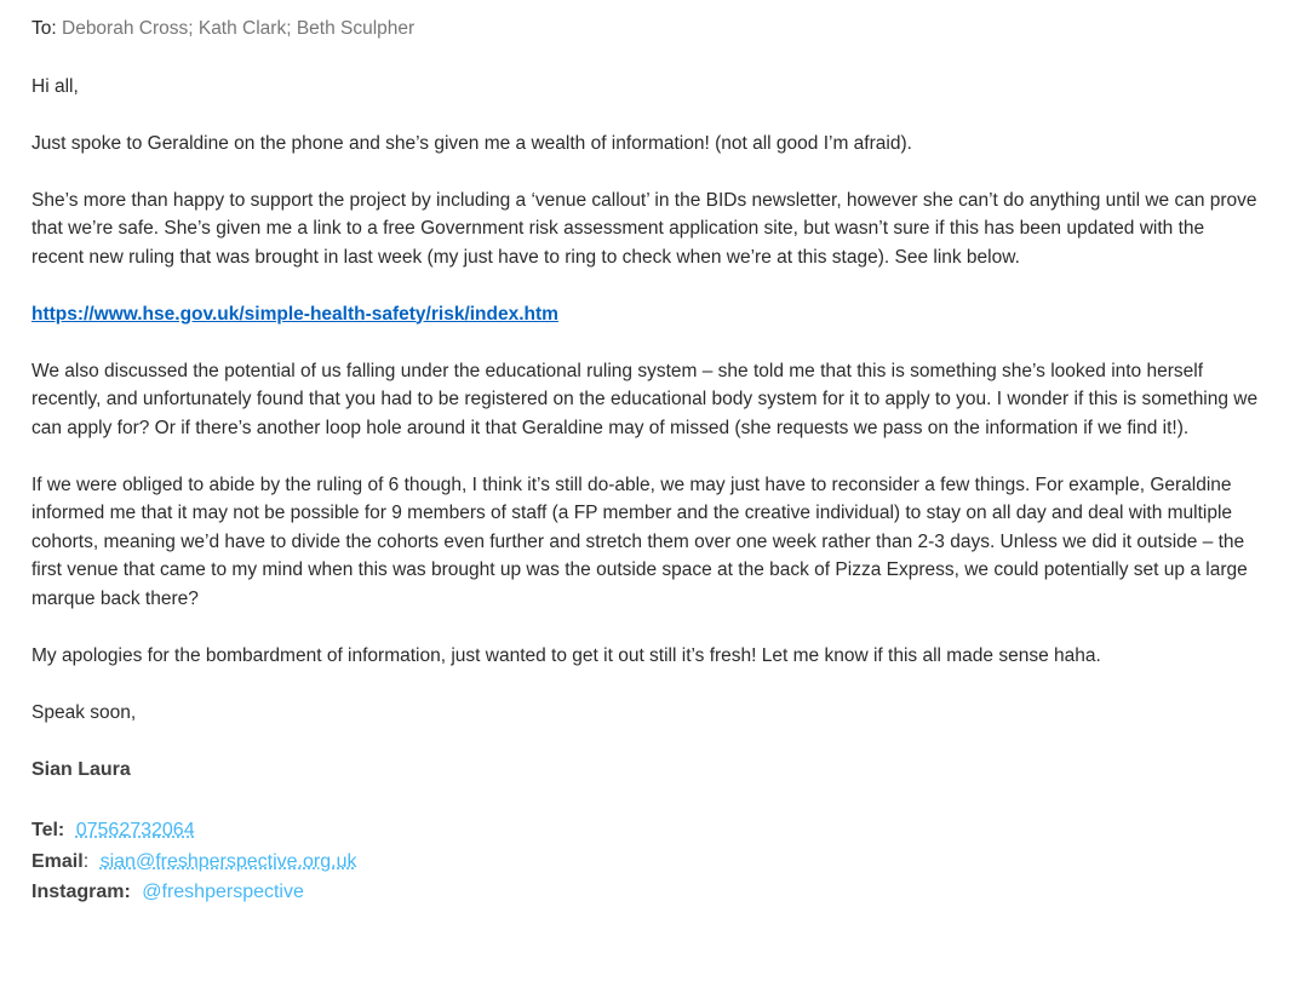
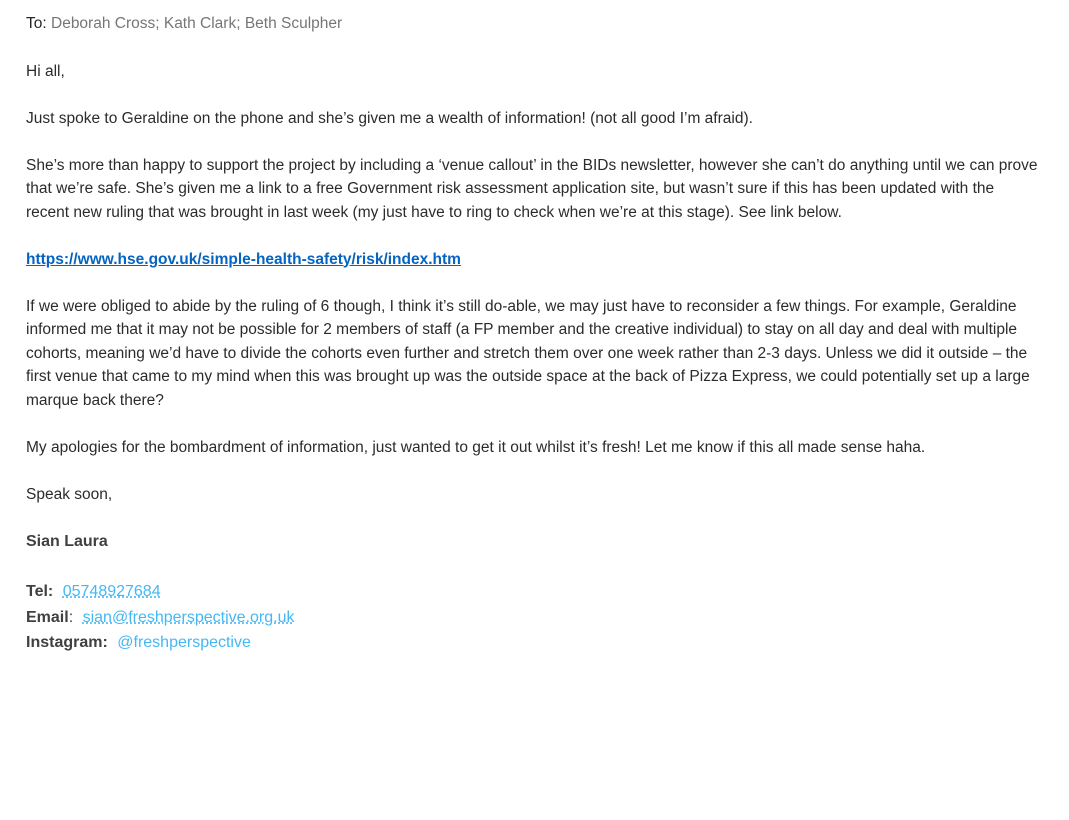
  To: Deborah Cross; Kath Clark; Beth Sculpher
  Hi all,
  Just spoke to Geraldine on the phone and she’s given me a wealth of information! (not all good I’m afraid).
  She’s more than happy to support the project by including a ‘venue callout’ in the BIDs newsletter, however she can’t do anything until we can prove that we’re safe. She’s given me a link to a free Government risk assessment application site, but wasn’t sure if this has been updated with the recent new ruling that was brought in last week (my just have to ring to check when we’re at this stage). See link below.
  https://www.hse.gov.uk/simple-health-safety/risk/index.htm
- We also discussed the potential of us falling under the educational ruling system – she told me that this is something she’s looked into herself recently, and unfortunately found that you had to be registered on the educational body system for it to apply to you. I wonder if this is something we can apply for? Or if there’s another loop hole around it that Geraldine may of missed (she requests we pass on the information if we find it!).
- If we were obliged to abide by the ruling of 6 though, I think it’s still do-able, we may just have to reconsider a few things. For example, Geraldine informed me that it may not be possible for 9 members of staff (a FP member and the creative individual) to stay on all day and deal with multiple cohorts, meaning we’d have to divide the cohorts even further and stretch them over one week rather than 2-3 days. Unless we did it outside – the first venue that came to my mind when this was brought up was the outside space at the back of Pizza Express, we could potentially set up a large marque back there?
+ If we were obliged to abide by the ruling of 6 though, I think it’s still do-able, we may just have to reconsider a few things. For example, Geraldine informed me that it may not be possible for 2 members of staff (a FP member and the creative individual) to stay on all day and deal with multiple cohorts, meaning we’d have to divide the cohorts even further and stretch them over one week rather than 2-3 days. Unless we did it outside – the first venue that came to my mind when this was brought up was the outside space at the back of Pizza Express, we could potentially set up a large marque back there?
- My apologies for the bombardment of information, just wanted to get it out still it’s fresh! Let me know if this all made sense haha.
+ My apologies for the bombardment of information, just wanted to get it out whilst it’s fresh! Let me know if this all made sense haha.
  Speak soon,
  Sian Laura
- Tel: 07562732064
+ Tel: 05748927684
  Email: sian@freshperspective.org.uk
  Instagram: @freshperspective
